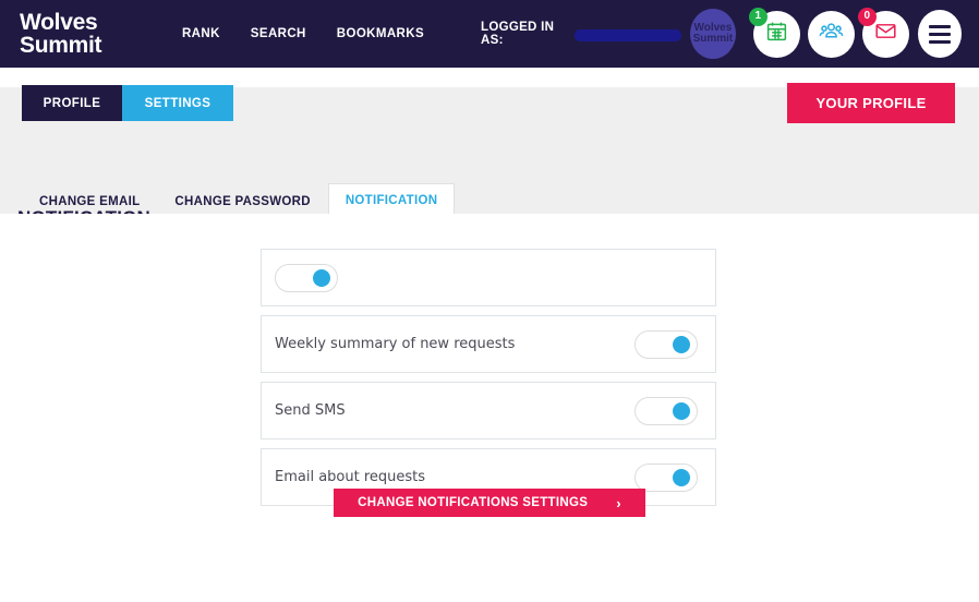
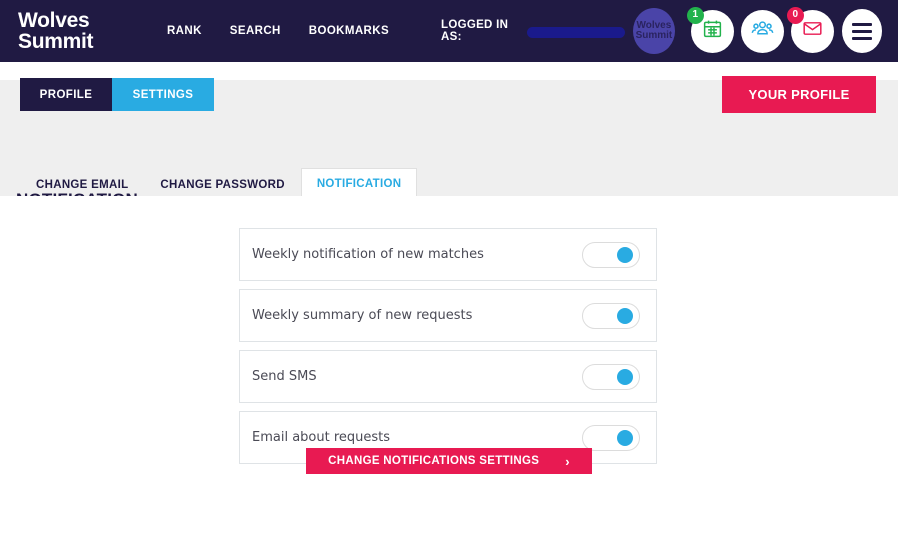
  Wolves
  Summit
  RANK
  SEARCH
  BOOKMARKS
  LOGGED IN AS:
  Wolves
  Summit
  1
  0
  PROFILE
  SETTINGS
  YOUR PROFILE
  CHANGE EMAIL
  CHANGE PASSWORD
  NOTIFICATION
+ Weekly notification of new matches
  Weekly summary of new requests
  Send SMS
  Email about requests
  CHANGE NOTIFICATIONS SETTINGS
  ›
